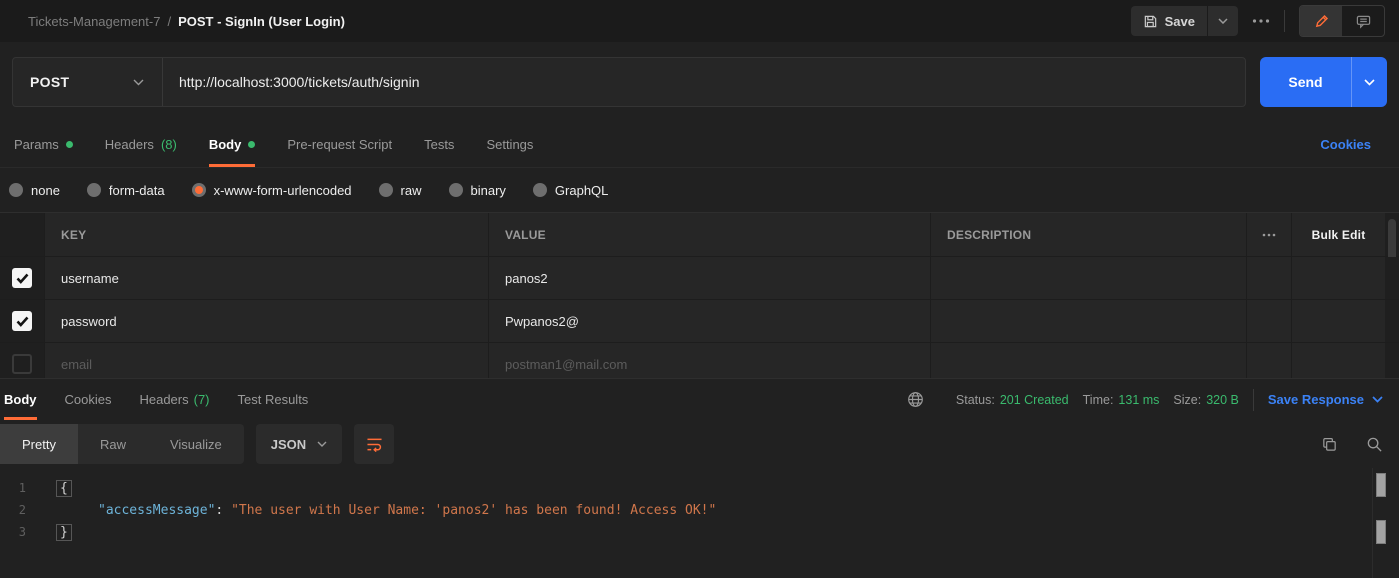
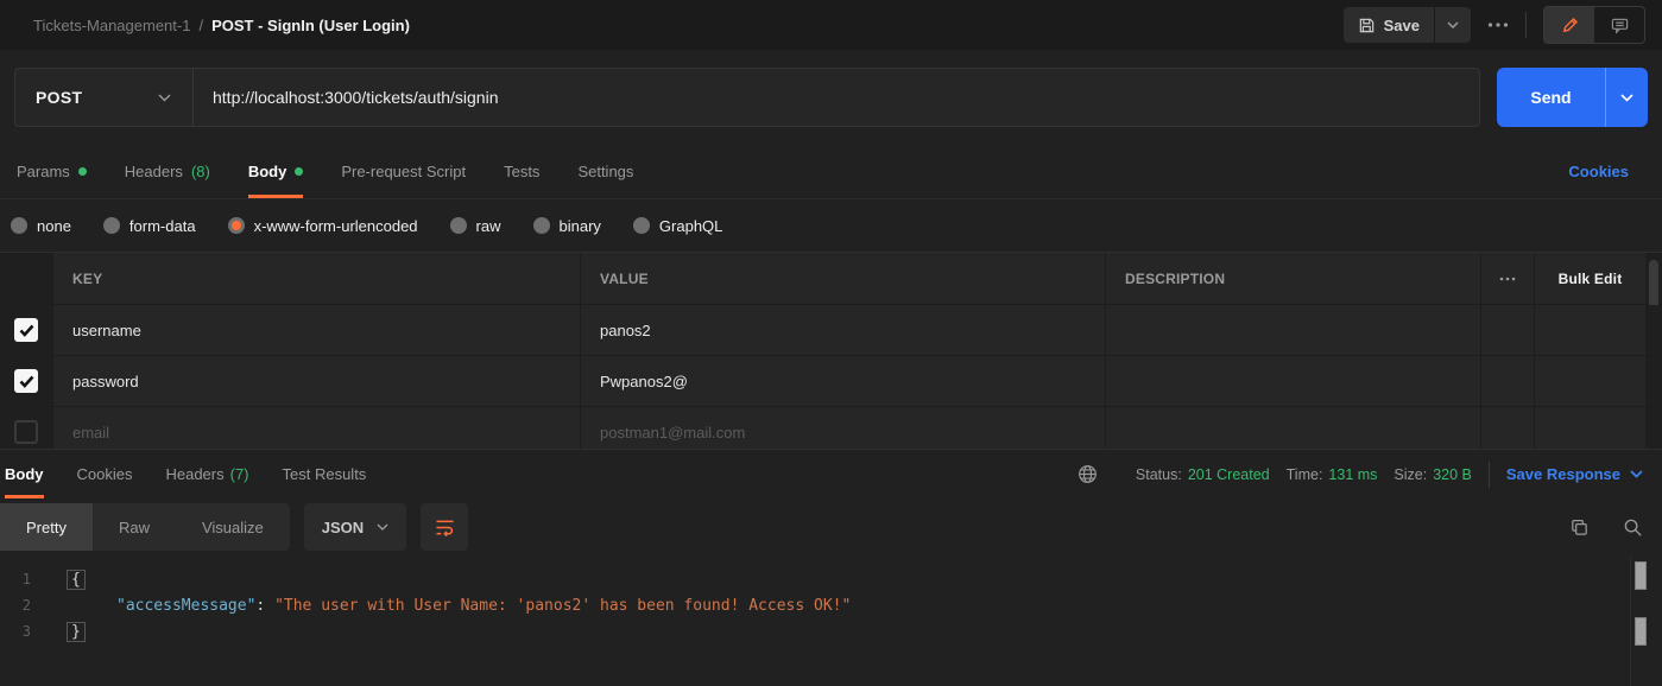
- Tickets-Management-7
+ Tickets-Management-1
  /
  POST - SignIn (User Login)
  Save
  POST
  http://localhost:3000/tickets/auth/signin
  Send
  Params
  Headers
  (8)
  Body
  Pre-request Script
  Tests
  Settings
  Cookies
  none
  form-data
  x-www-form-urlencoded
  raw
  binary
  GraphQL
  KEY
  VALUE
  DESCRIPTION
  Bulk Edit
  username
  panos2
  password
  Pwpanos2@
  email
  postman1@mail.com
  Body
  Cookies
  Headers
  (7)
  Test Results
  Status:
  201 Created
  Time:
  131 ms
  Size:
  320 B
  Save Response
  Pretty
  Raw
  Visualize
  JSON
  1
  {
  2
  "accessMessage"
  :
  "The user with User Name: 'panos2' has been found! Access OK!"
  3
  }
